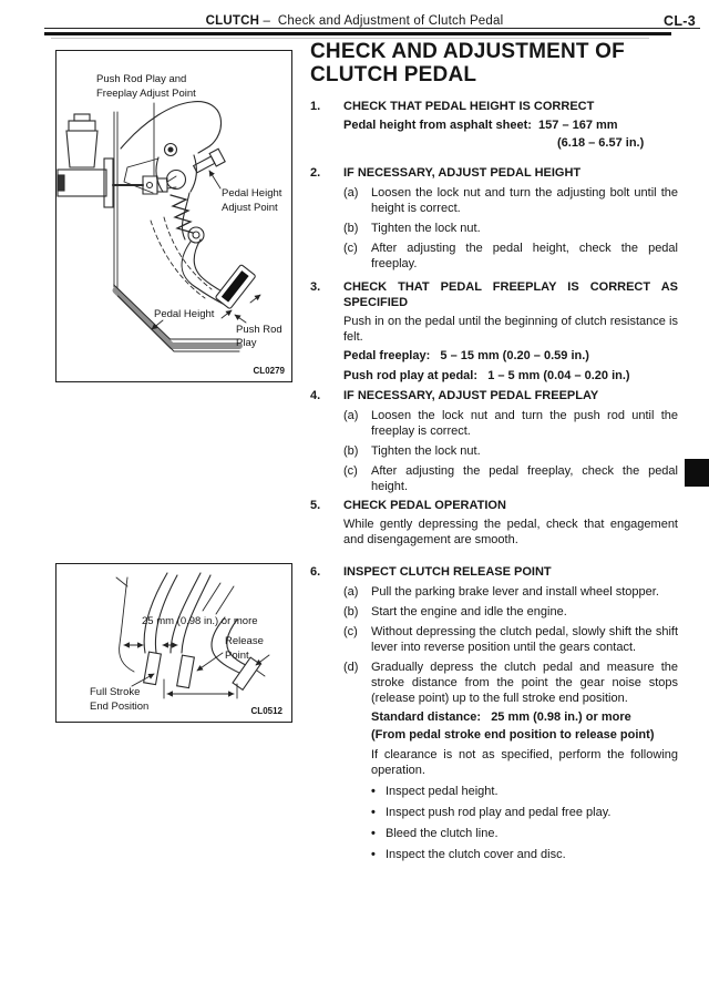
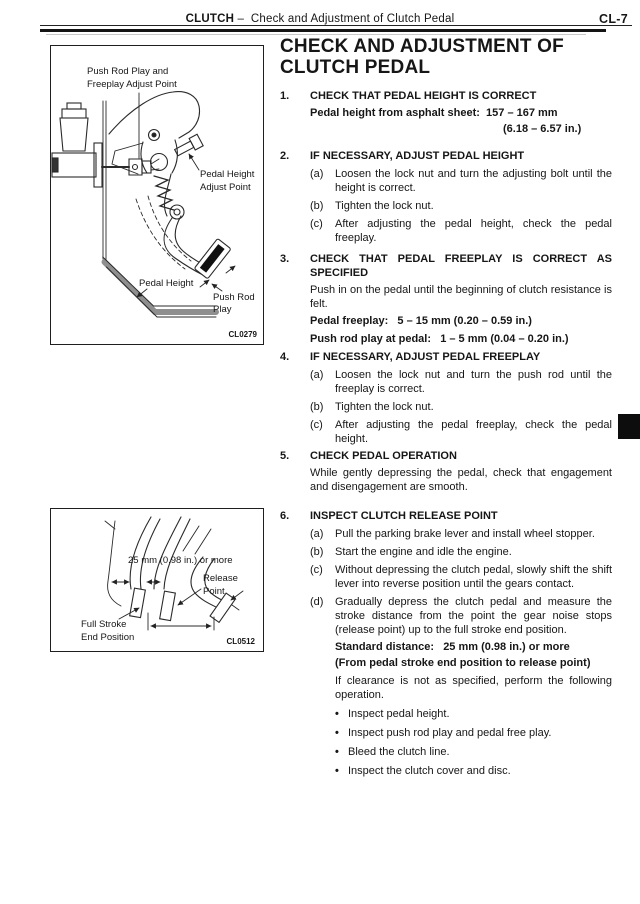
  CLUTCH – Check and Adjustment of Clutch Pedal
- CL-3
+ CL-7
  Push Rod Play and
  Freeplay Adjust Point
  Pedal Height
  Adjust Point
  Pedal Height
  Push Rod
  Play
  CL0279
  25 mm (0.98 in.) or more
  Release
  Point
  Full Stroke
  End Position
  CL0512
  CHECK AND ADJUSTMENT OF
  CLUTCH PEDAL
  1.
  CHECK THAT PEDAL HEIGHT IS CORRECT
  Pedal height from asphalt sheet: 157 – 167 mm
  (6.18 – 6.57 in.)
  2.
  IF NECESSARY, ADJUST PEDAL HEIGHT
  (a)
  Loosen the lock nut and turn the adjusting bolt until the height is correct.
  (b)
  Tighten the lock nut.
  (c)
  After adjusting the pedal height, check the pedal freeplay.
  3.
  CHECK THAT PEDAL FREEPLAY IS CORRECT AS SPECIFIED
  Push in on the pedal until the beginning of clutch resistance is felt.
  Pedal freeplay: 5 – 15 mm (0.20 – 0.59 in.)
  Push rod play at pedal: 1 – 5 mm (0.04 – 0.20 in.)
  4.
  IF NECESSARY, ADJUST PEDAL FREEPLAY
  (a)
  Loosen the lock nut and turn the push rod until the freeplay is correct.
  (b)
  Tighten the lock nut.
  (c)
  After adjusting the pedal freeplay, check the pedal height.
  5.
  CHECK PEDAL OPERATION
  While gently depressing the pedal, check that engagement and disengagement are smooth.
  6.
  INSPECT CLUTCH RELEASE POINT
  (a)
  Pull the parking brake lever and install wheel stopper.
  (b)
  Start the engine and idle the engine.
  (c)
  Without depressing the clutch pedal, slowly shift the shift lever into reverse position until the gears contact.
  (d)
  Gradually depress the clutch pedal and measure the stroke distance from the point the gear noise stops (release point) up to the full stroke end position.
  Standard distance: 25 mm (0.98 in.) or more
  (From pedal stroke end position to release point)
  If clearance is not as specified, perform the follow­ing operation.
  Inspect pedal height.
  Inspect push rod play and pedal free play.
  Bleed the clutch line.
  Inspect the clutch cover and disc.
